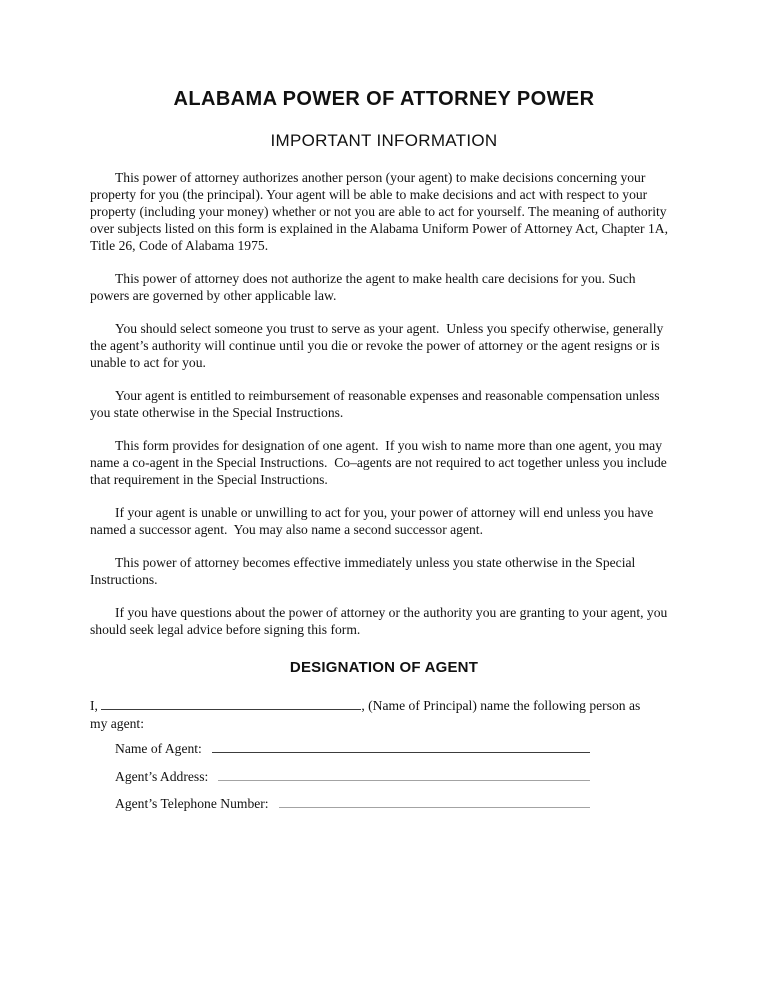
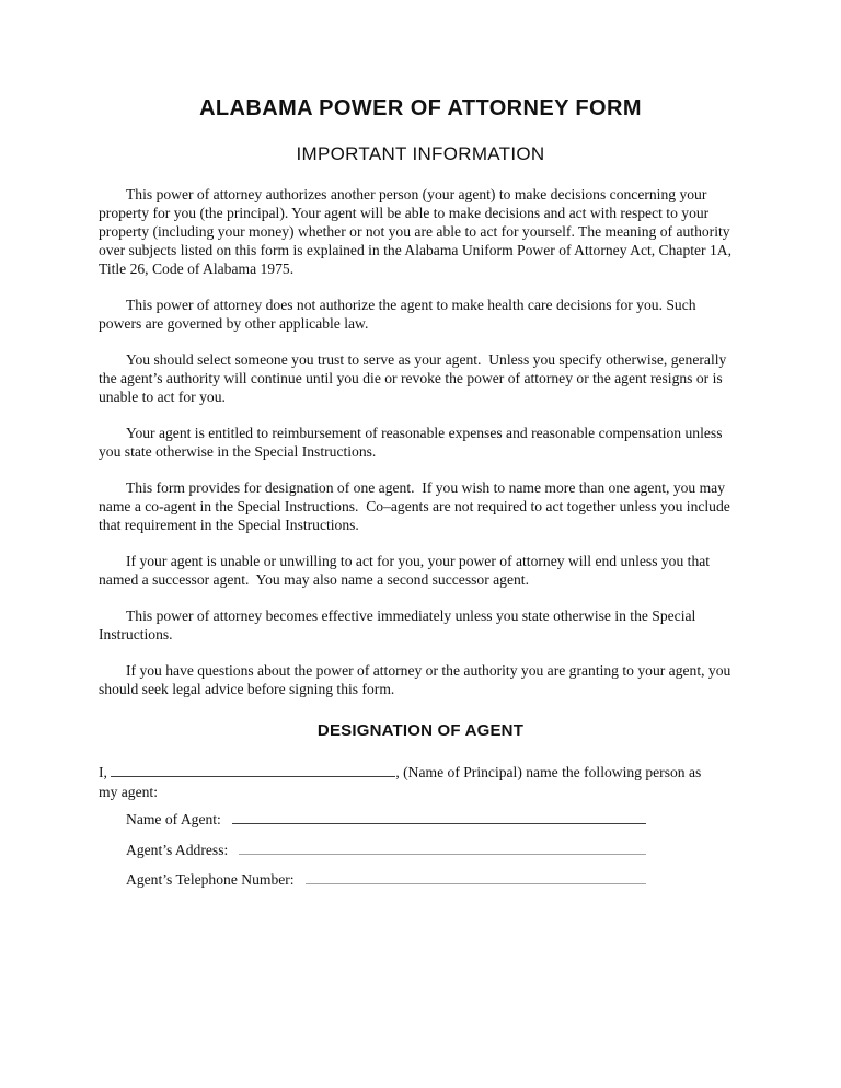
- ALABAMA POWER OF ATTORNEY POWER
+ ALABAMA POWER OF ATTORNEY FORM
  IMPORTANT INFORMATION
  This power of attorney authorizes another person (your agent) to make decisions concerning your property for you (the principal). Your agent will be able to make decisions and act with respect to your property (including your money) whether or not you are able to act for yourself. The meaning of authority over subjects listed on this form is explained in the Alabama Uniform Power of Attorney Act, Chapter 1A, Title 26, Code of Alabama 1975.
  This power of attorney does not authorize the agent to make health care decisions for you. Such powers are governed by other applicable law.
  You should select someone you trust to serve as your agent. Unless you specify otherwise, generally the agent’s authority will continue until you die or revoke the power of attorney or the agent resigns or is unable to act for you.
  Your agent is entitled to reimbursement of reasonable expenses and reasonable compensation unless you state otherwise in the Special Instructions.
  This form provides for designation of one agent. If you wish to name more than one agent, you may name a co-agent in the Special Instructions. Co–agents are not required to act together unless you include that requirement in the Special Instructions.
- If your agent is unable or unwilling to act for you, your power of attorney will end unless you have named a successor agent. You may also name a second successor agent.
+ If your agent is unable or unwilling to act for you, your power of attorney will end unless you that named a successor agent. You may also name a second successor agent.
  This power of attorney becomes effective immediately unless you state otherwise in the Special Instructions.
  If you have questions about the power of attorney or the authority you are granting to your agent, you should seek legal advice before signing this form.
  DESIGNATION OF AGENT
  I, , (Name of Principal) name the following person as
  my agent:
  Name of Agent:
  Agent’s Address:
  Agent’s Telephone Number:
